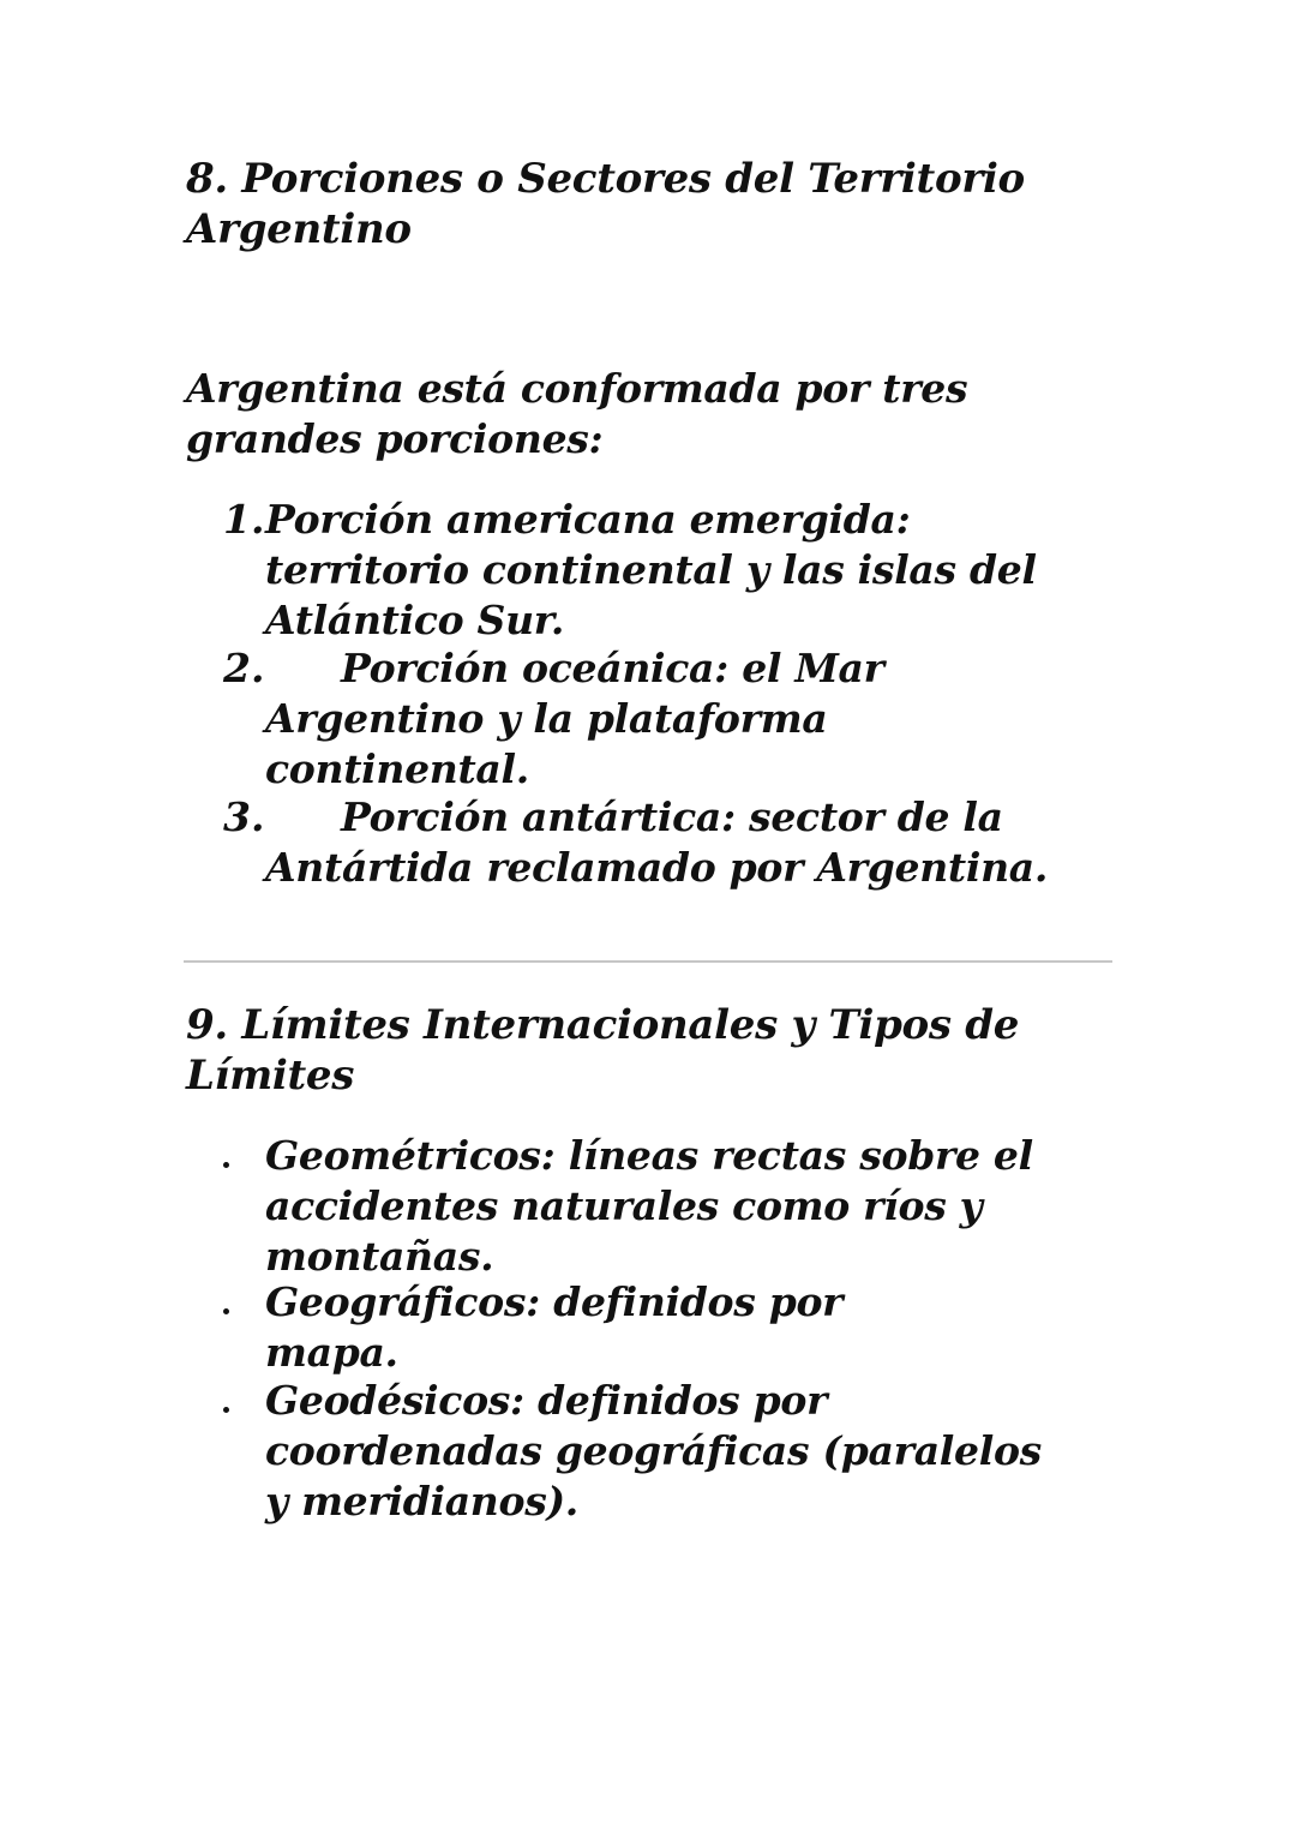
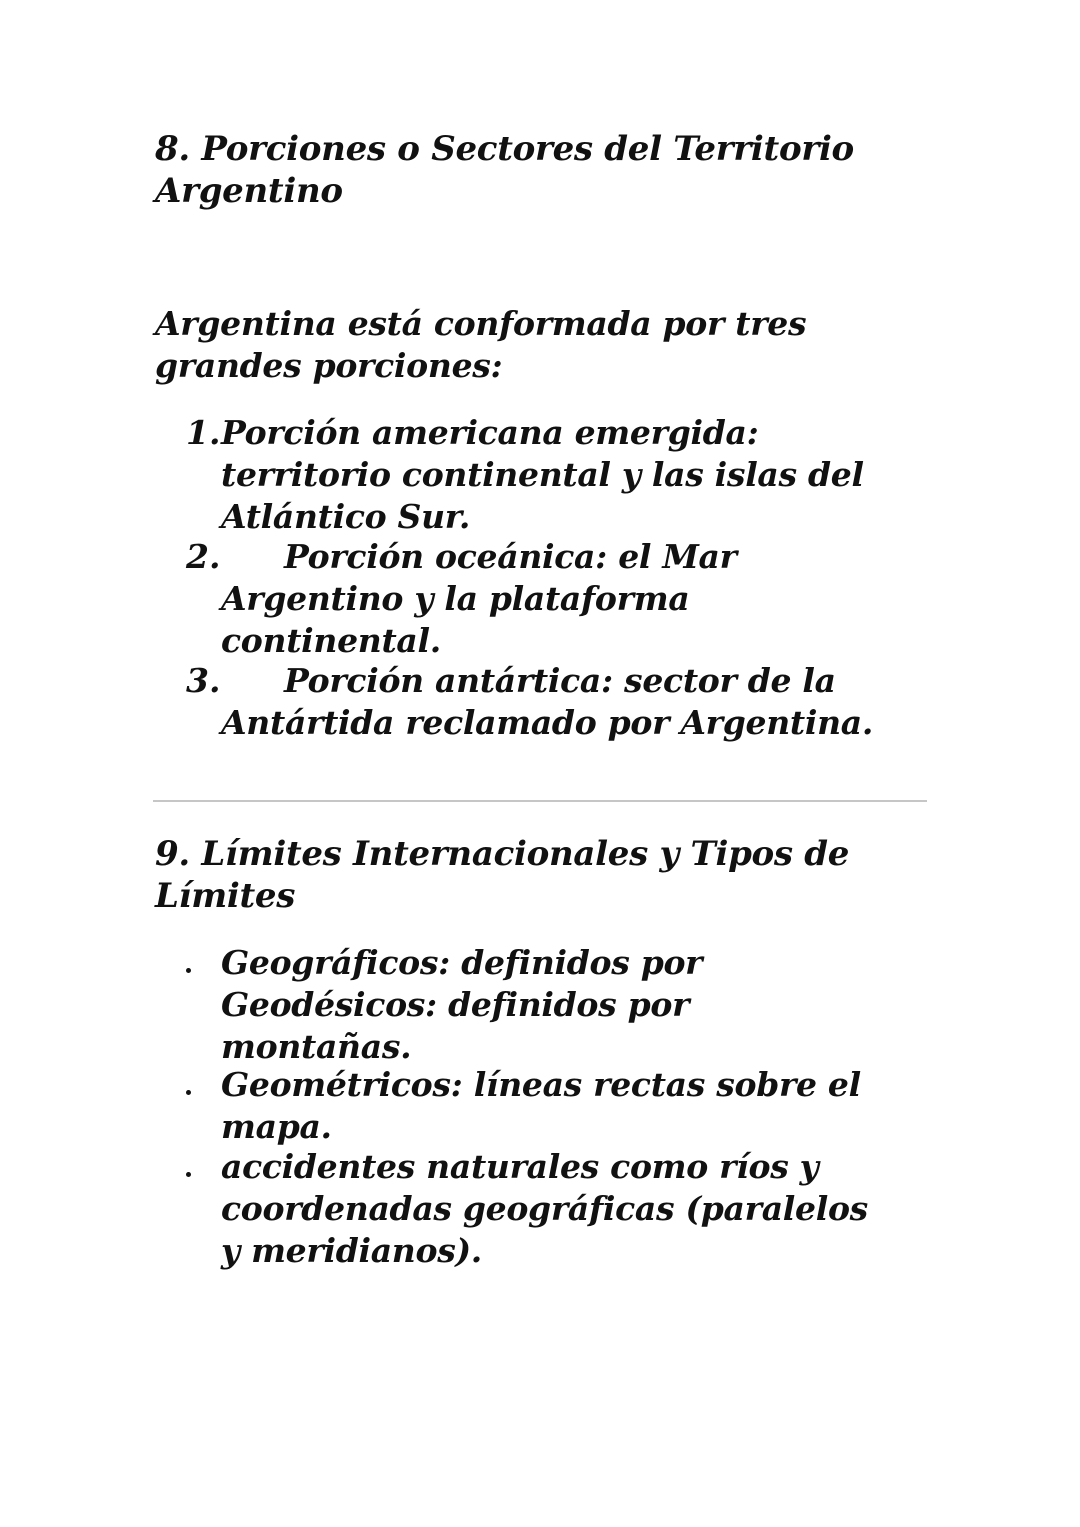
  8. Porciones o Sectores del Territorio
  Argentino
  Argentina está conformada por tres
  grandes porciones:
  1.
  Porción americana emergida:
  territorio continental y las islas del
  Atlántico Sur.
  2.
  Porción oceánica: el Mar
  Argentino y la plataforma
  continental.
  3.
  Porción antártica: sector de la
  Antártida reclamado por Argentina.
  9. Límites Internacionales y Tipos de
  Límites
- Geométricos: líneas rectas sobre el
+ Geográficos: definidos por
- accidentes naturales como ríos y
+ Geodésicos: definidos por
  montañas.
- Geográficos: definidos por
+ Geométricos: líneas rectas sobre el
  mapa.
- Geodésicos: definidos por
+ accidentes naturales como ríos y
  coordenadas geográficas (paralelos
  y meridianos).
